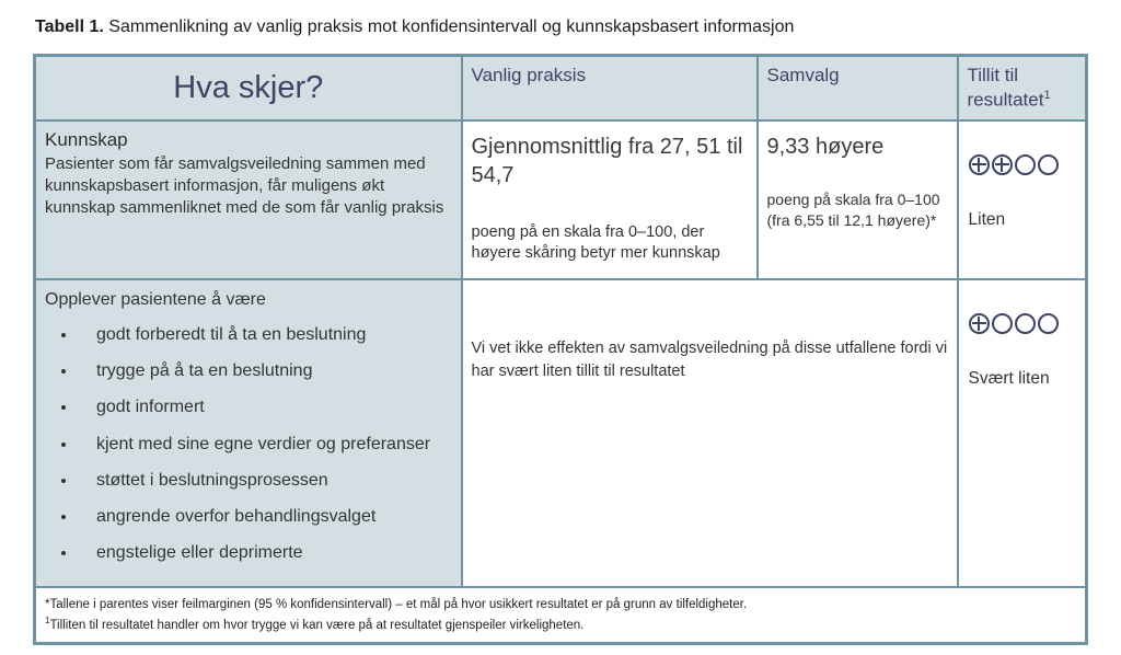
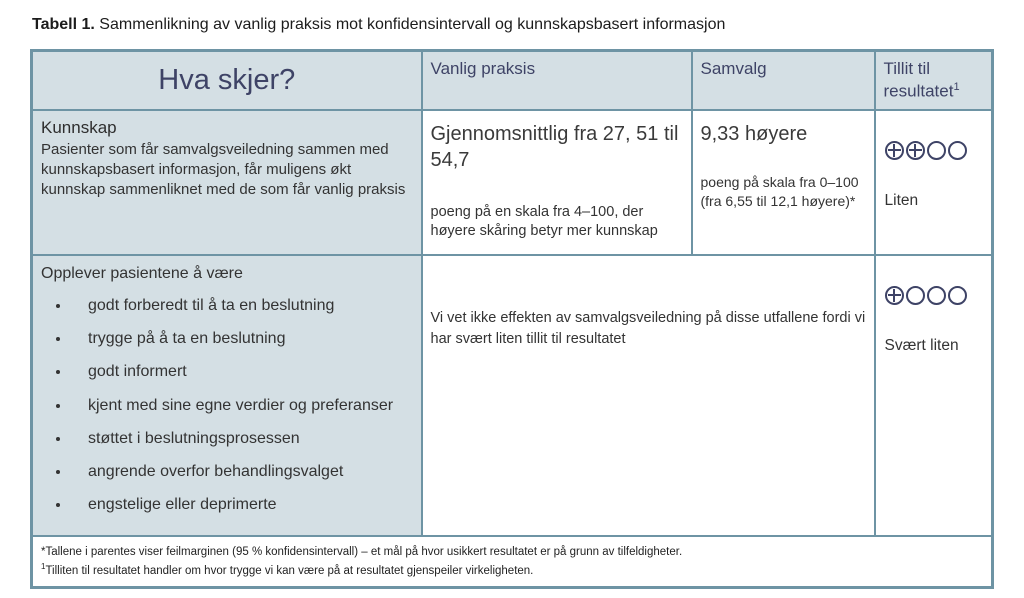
  Tabell 1. Sammenlikning av vanlig praksis mot konfidensintervall og kunnskapsbasert informasjon
  Hva skjer?	Vanlig praksis	Samvalg	Tillit til resultatet1
- Kunnskap Pasienter som får samvalgsveiledning sammen med kunnskapsbasert informasjon, får muligens økt kunnskap sammenliknet med de som får vanlig praksis	Gjennomsnittlig fra 27, 51 til 54,7 poeng på en skala fra 0–100, der høyere skåring betyr mer kunnskap	9,33 høyere poeng på skala fra 0–100 (fra 6,55 til 12,1 høyere)*	Liten
+ Kunnskap Pasienter som får samvalgsveiledning sammen med kunnskapsbasert informasjon, får muligens økt kunnskap sammenliknet med de som får vanlig praksis	Gjennomsnittlig fra 27, 51 til 54,7 poeng på en skala fra 4–100, der høyere skåring betyr mer kunnskap	9,33 høyere poeng på skala fra 0–100 (fra 6,55 til 12,1 høyere)*	Liten
  Opplever pasientene å være godt forberedt til å ta en beslutning trygge på å ta en beslutning godt informert kjent med sine egne verdier og preferanser støttet i beslutningsprosessen angrende overfor behandlingsvalget engstelige eller deprimerte	Vi vet ikke effekten av samvalgsveiledning på disse utfallene fordi vi har svært liten tillit til resultatet	Svært liten
  *Tallene i parentes viser feilmarginen (95 % konfidensintervall) – et mål på hvor usikkert resultatet er på grunn av tilfeldigheter. 1Tilliten til resultatet handler om hvor trygge vi kan være på at resultatet gjenspeiler virkeligheten.
